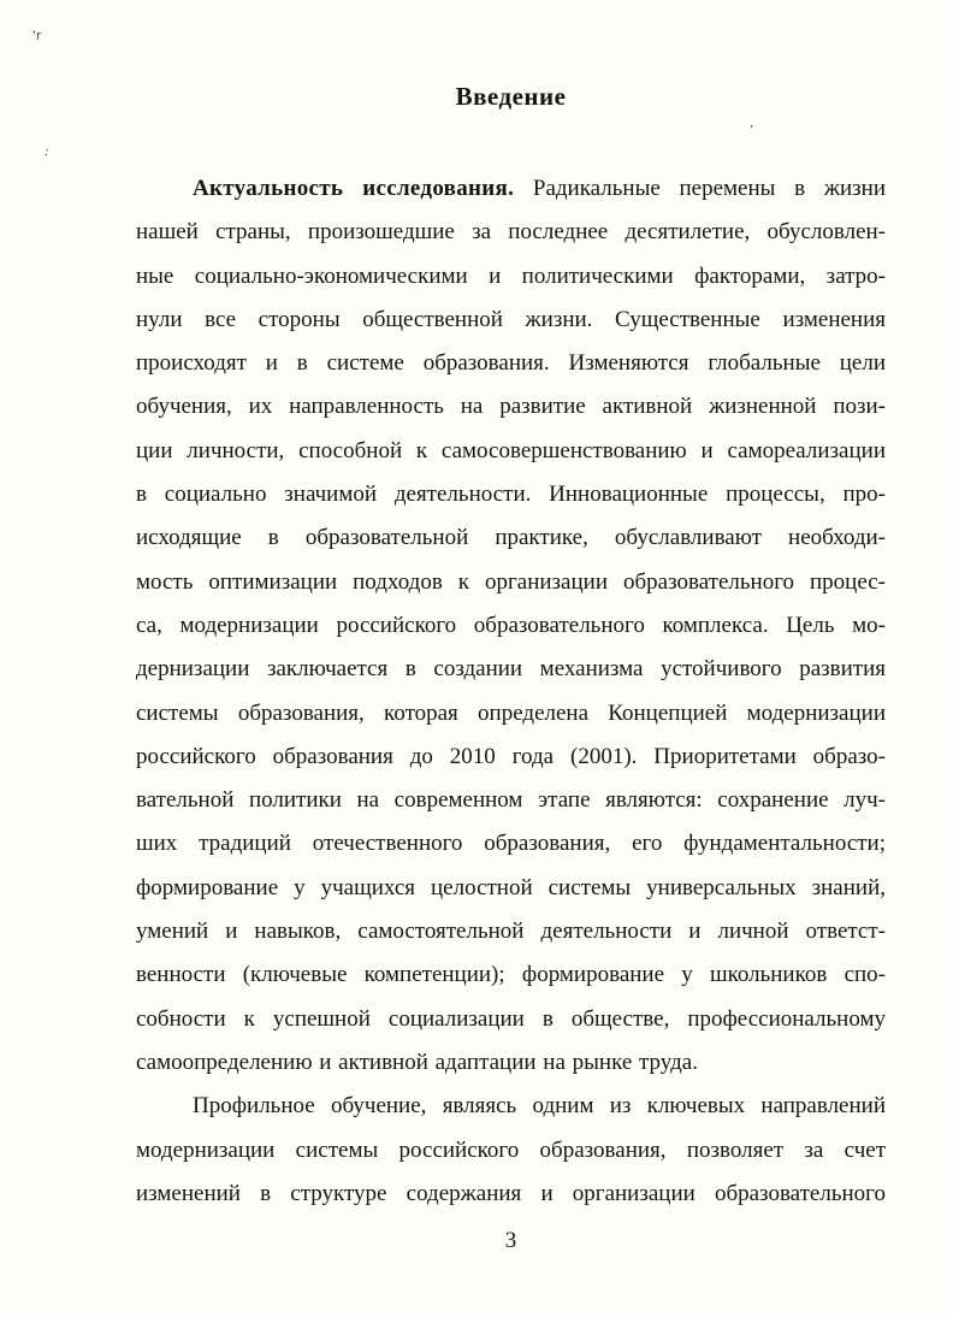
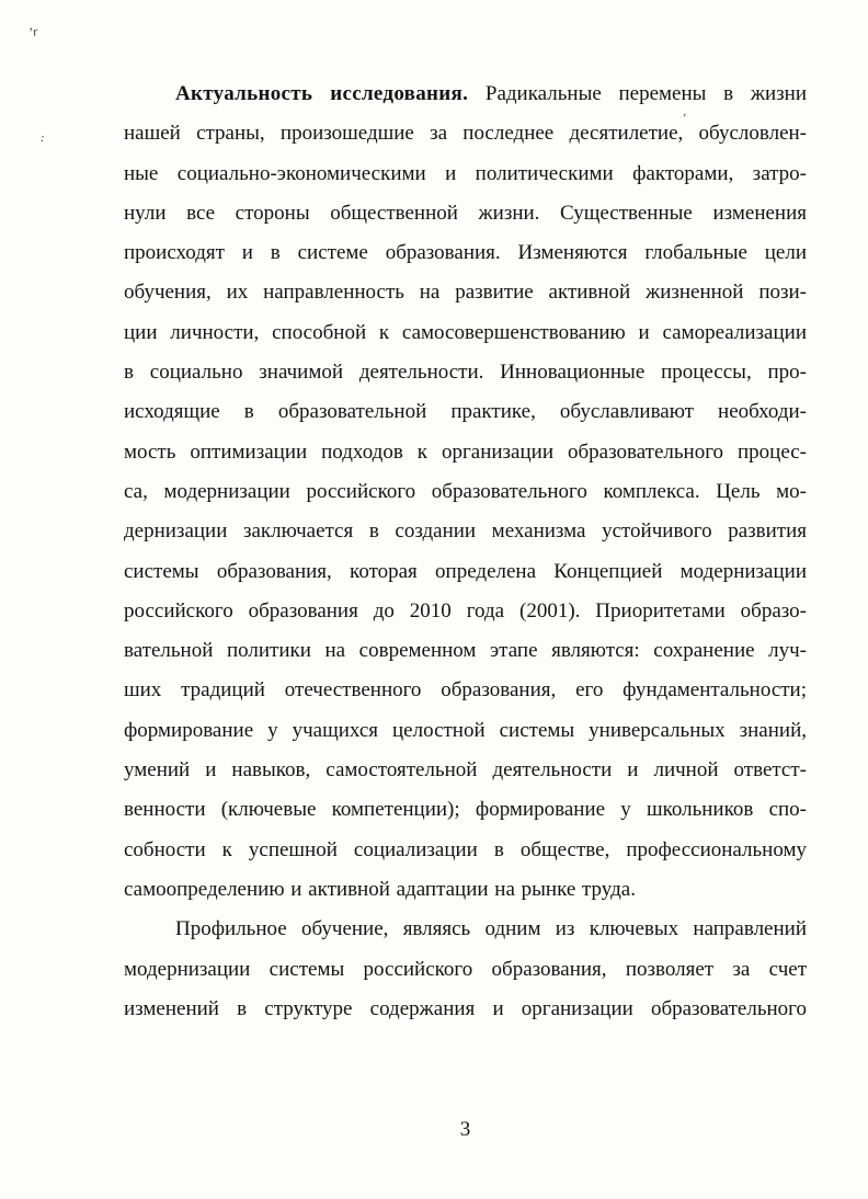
  :
  ’
- Введение
  Актуальность исследования. Радикальные перемены в жизни
  нашей страны, произошедшие за последнее десятилетие, обусловлен-
  ные социально-экономическими и политическими факторами, затро-
  нули все стороны общественной жизни. Существенные изменения
  происходят и в системе образования. Изменяются глобальные цели
  обучения, их направленность на развитие активной жизненной пози-
  ции личности, способной к самосовершенствованию и самореализации
  в социально значимой деятельности. Инновационные процессы, про-
  исходящие в образовательной практике, обуславливают необходи-
  мость оптимизации подходов к организации образовательного процес-
  са, модернизации российского образовательного комплекса. Цель мо-
  дернизации заключается в создании механизма устойчивого развития
  системы образования, которая определена Концепцией модернизации
  российского образования до 2010 года (2001). Приоритетами образо-
  вательной политики на современном этапе являются: сохранение луч-
  ших традиций отечественного образования, его фундаментальности;
  формирование у учащихся целостной системы универсальных знаний,
  умений и навыков, самостоятельной деятельности и личной ответст-
  венности (ключевые компетенции); формирование у школьников спо-
  собности к успешной социализации в обществе, профессиональному
  самоопределению и активной адаптации на рынке труда.
  Профильное обучение, являясь одним из ключевых направлений
  модернизации системы российского образования, позволяет за счет
  изменений в структуре содержания и организации образовательного
  3
